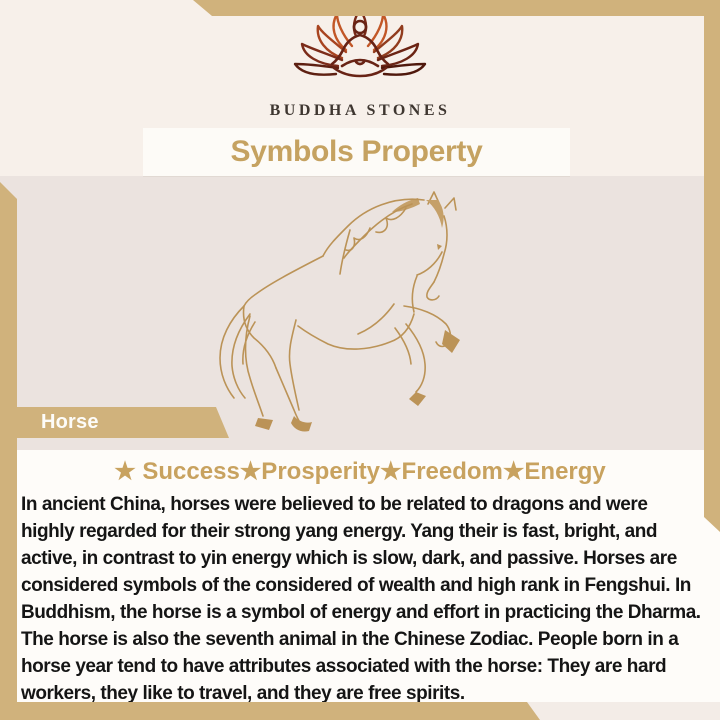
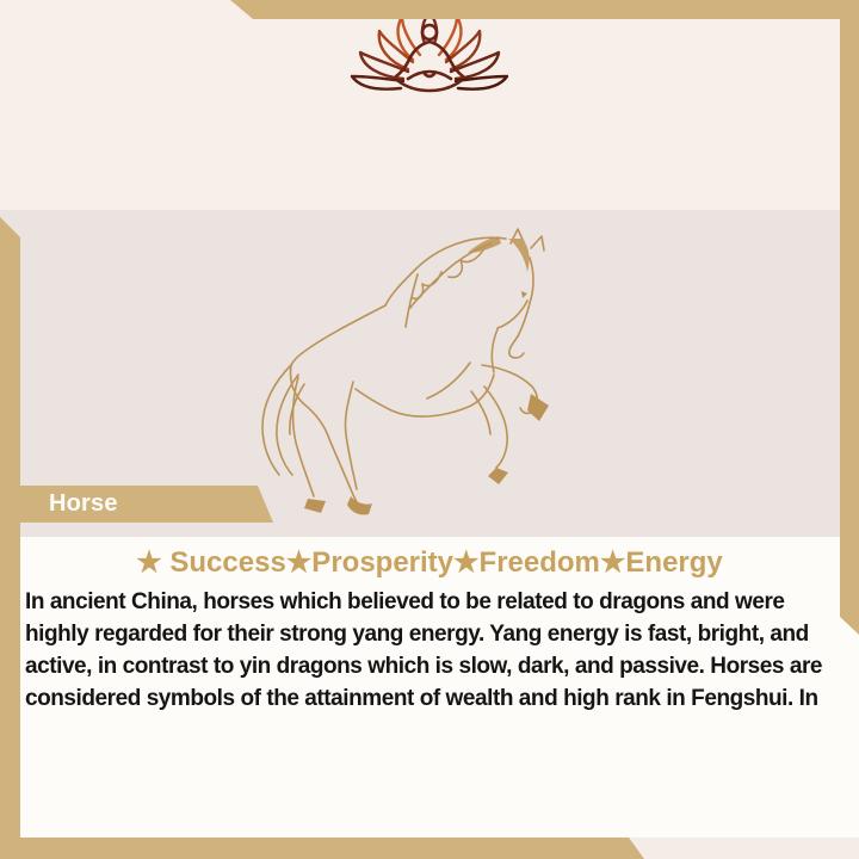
- BUDDHA STONES
- Symbols Property
  Horse
  ★ Success★Prosperity★Freedom★Energy
- In ancient China, horses were believed to be related to dragons and were
+ In ancient China, horses which believed to be related to dragons and were
- highly regarded for their strong yang energy. Yang their is fast, bright, and
+ highly regarded for their strong yang energy. Yang energy is fast, bright, and
- active, in contrast to yin energy which is slow, dark, and passive. Horses are
+ active, in contrast to yin dragons which is slow, dark, and passive. Horses are
- considered symbols of the considered of wealth and high rank in Fengshui. In
+ considered symbols of the attainment of wealth and high rank in Fengshui. In
- Buddhism, the horse is a symbol of energy and effort in practicing the Dharma.
- The horse is also the seventh animal in the Chinese Zodiac. People born in a
- horse year tend to have attributes associated with the horse: They are hard
- workers, they like to travel, and they are free spirits.
